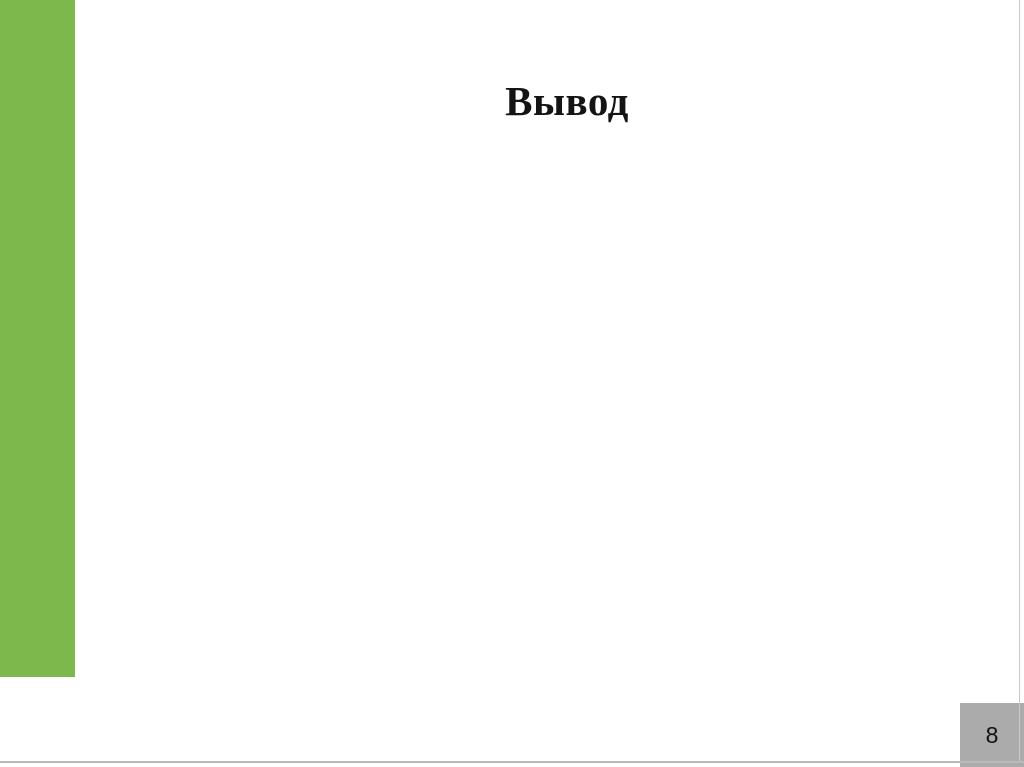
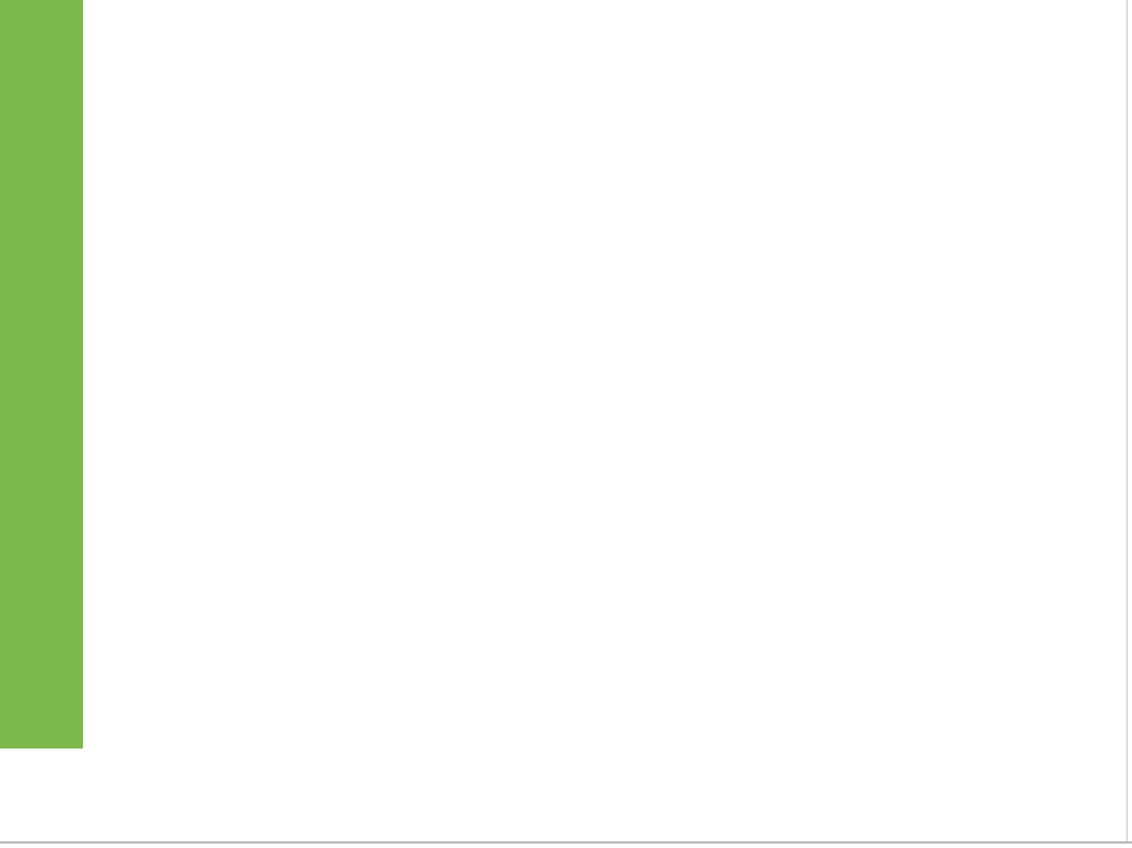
- Вывод
- 8
